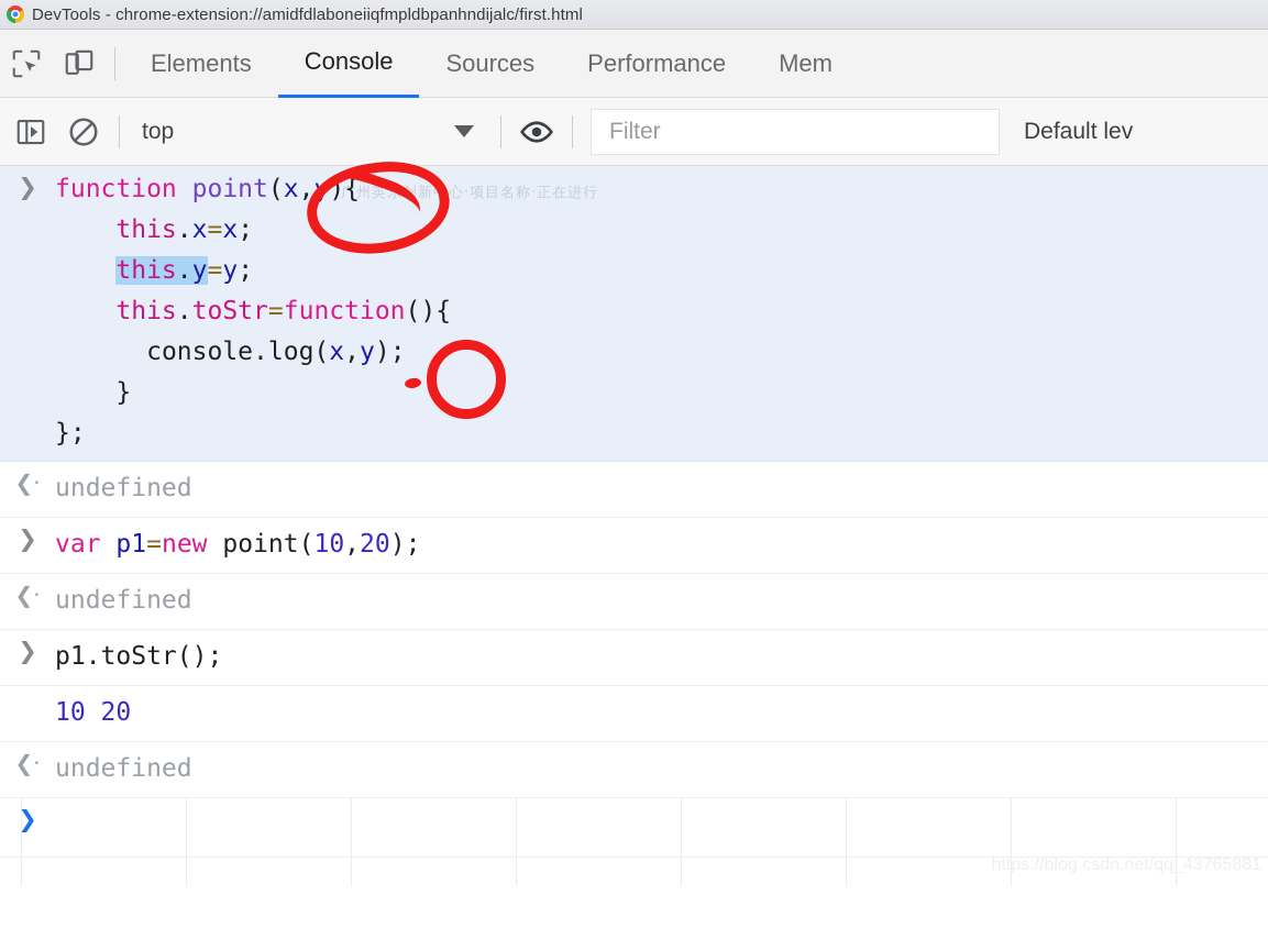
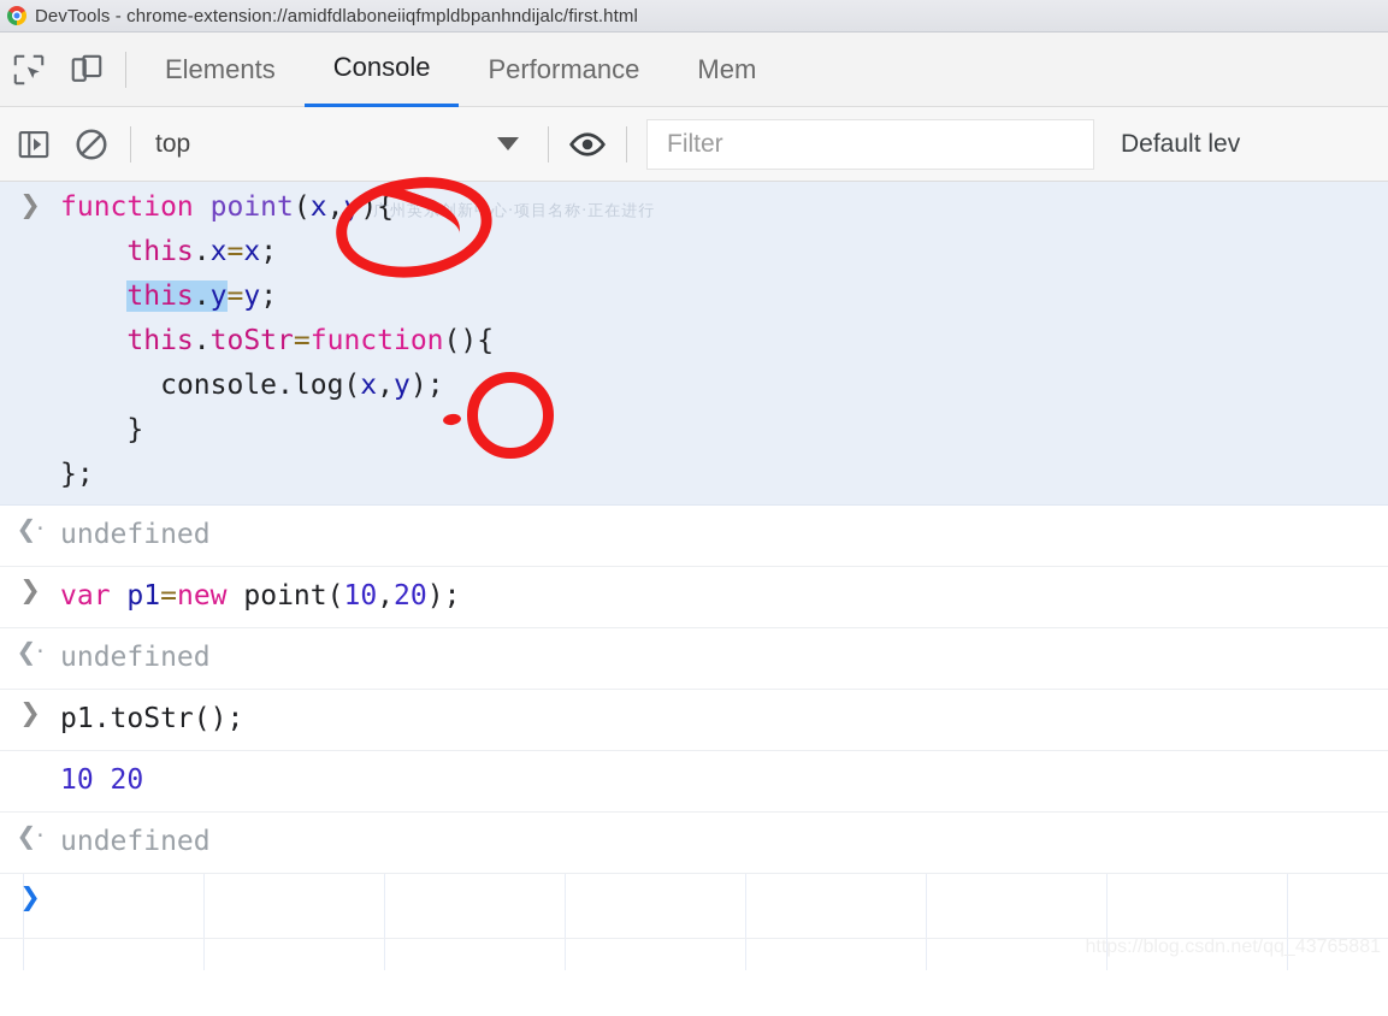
  DevTools - chrome-extension://amidfdlaboneiiqfmpldbpanhndijalc/first.html
  Elements
  Console
- Sources
  Performance
  Mem
  top
  Filter
  Default lev
  ❯
  function point(x,y){ this.x=x; this.y=y; this.toStr=function(){ console.log(x,y); } };
  ❮·
  undefined
  ❯
  var p1=new point(10,20);
  ❮·
  undefined
  ❯
  p1.toStr();
  10 20
  ❮·
  undefined
  ❯
  广州英东创新中心·项目名称·正在进行
